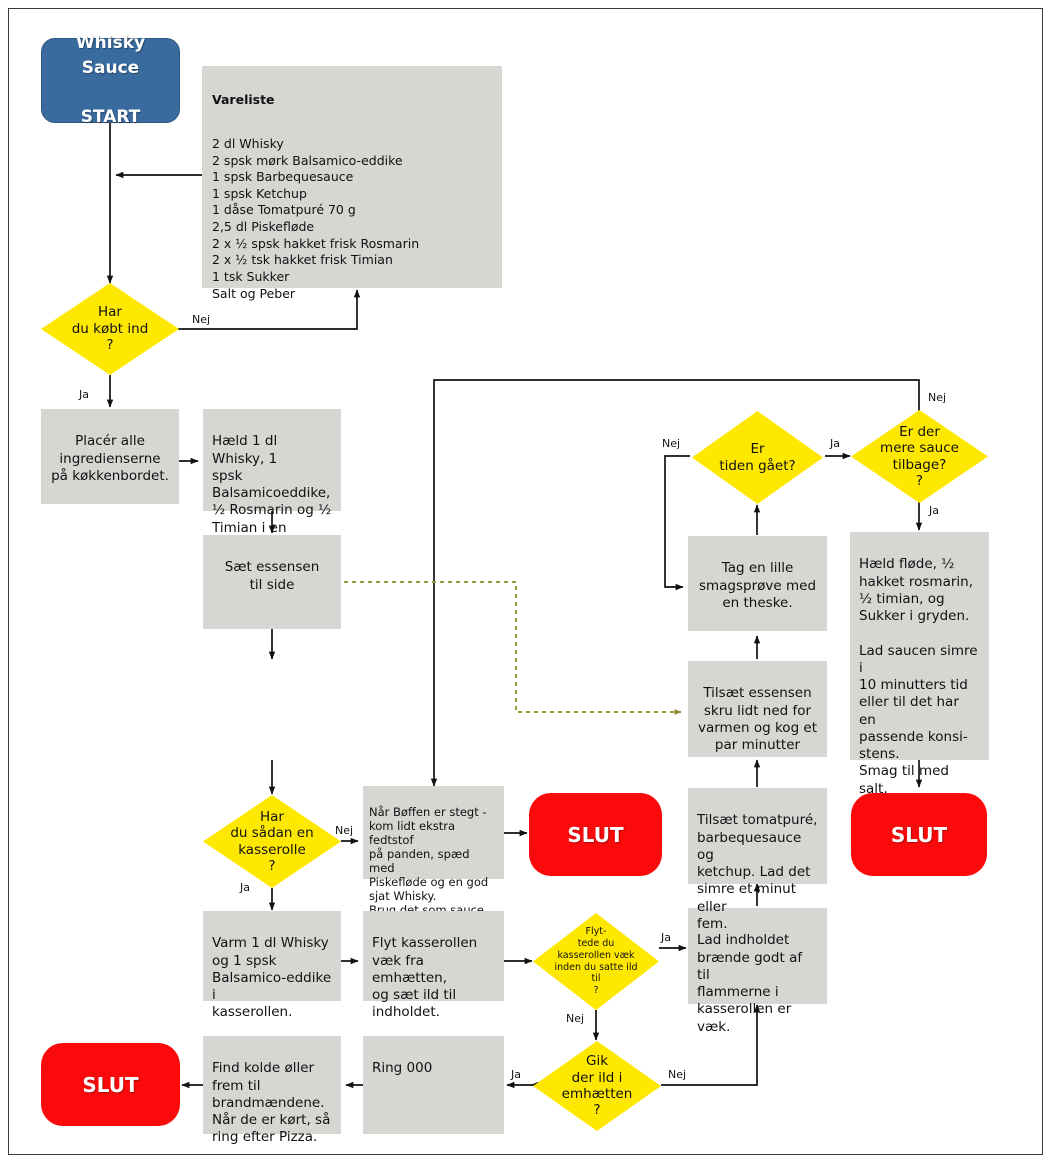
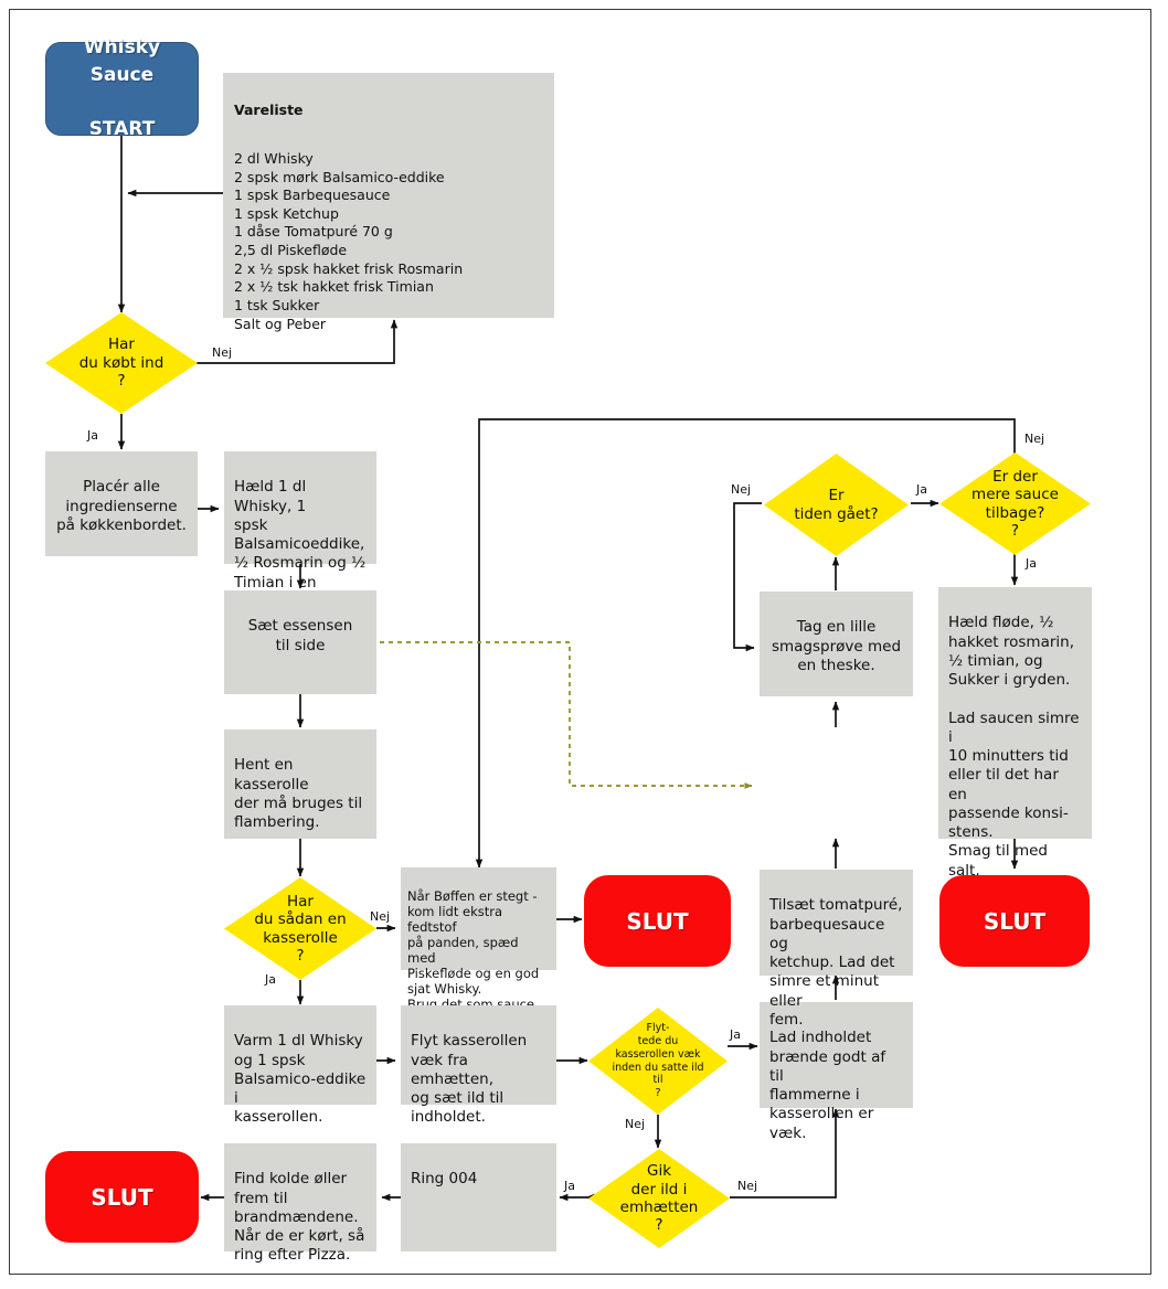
  Whisky
  Sauce
  START
  Vareliste
  2 dl Whisky
  2 spsk mørk Balsamico-eddike
  1 spsk Barbequesauce
  1 spsk Ketchup
  1 dåse Tomatpuré 70 g
  2,5 dl Piskefløde
  2 x ½ spsk hakket frisk Rosmarin
  2 x ½ tsk hakket frisk Timian
  1 tsk Sukker
  Salt og Peber
  Har
  du købt ind
  ?
  Nej
  Ja
  Placér alle
  ingredienserne
  på køkkenbordet.
  Hæld 1 dl Whisky, 1
  spsk Balsamicoeddike,
  ½ Rosmarin og ½
  Sæt essensen
  til side
+ Hent en kasserolle
+ der må bruges til
+ flambering.
  Har
  du sådan en
  kasserolle
  ?
  Nej
  Ja
  Når Bøffen er stegt -
  kom lidt ekstra fedtstof
  på panden, spæd med
  Piskefløde og en god
  sjat Whisky.
  SLUT
  Varm 1 dl Whisky
  og 1 spsk
  Balsamico-eddike i
  kasserollen.
  Flyt kasserollen
  væk fra emhætten,
  og sæt ild til
  indholdet.
  Flyt-
  tede du
  kasserollen væk
  inden du satte ild
  til
  ?
  Ja
  Nej
  Gik
  der ild i
  emhætten
  ?
  Ja
  Nej
- Ring 000
+ Ring 004
  Find kolde øller
  frem til
  brandmændene.
  Når de er kørt, så
  ring efter Pizza.
  SLUT
  Lad indholdet
  brænde godt af til
  flammerne i
  kasserollen er væk.
  Tilsæt tomatpuré,
  barbequesauce og
  ketchup. Lad det
  simre et minut eller
  fem.
- Tilsæt essensen
- skru lidt ned for
- varmen og kog et
- par minutter
  Tag en lille
  smagsprøve med
  en theske.
  Er
  tiden gået?
  Nej
  Ja
  Er der
  mere sauce
  tilbage?
  ?
  Nej
  Ja
  Hæld fløde, ½
  hakket rosmarin,
  ½ timian, og
  Sukker i gryden.
  Lad saucen simre i
  10 minutters tid
  eller til det har en
  passende konsi-
  stens.
  Smag til med salt,
  SLUT
